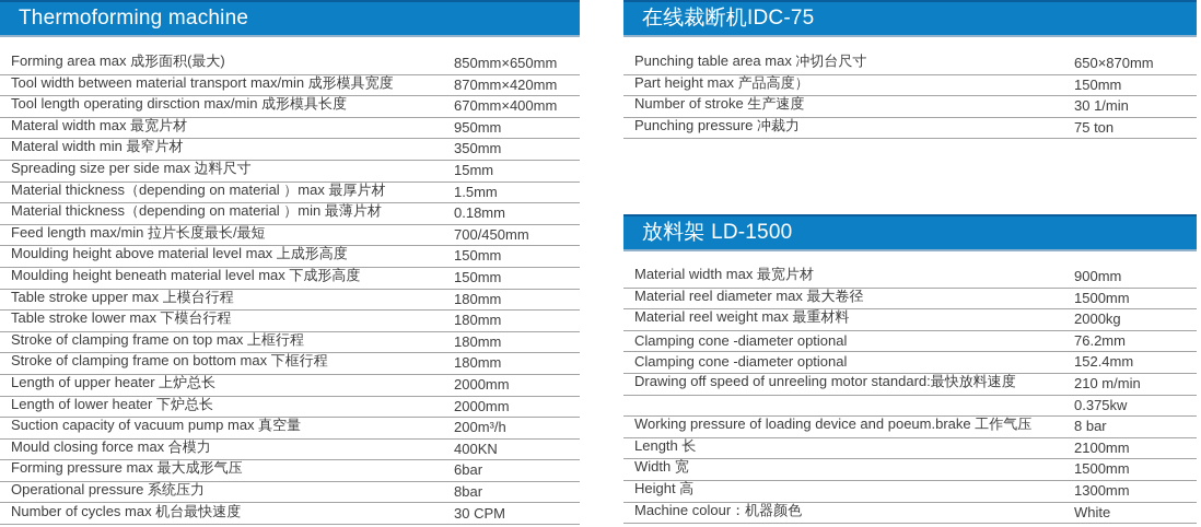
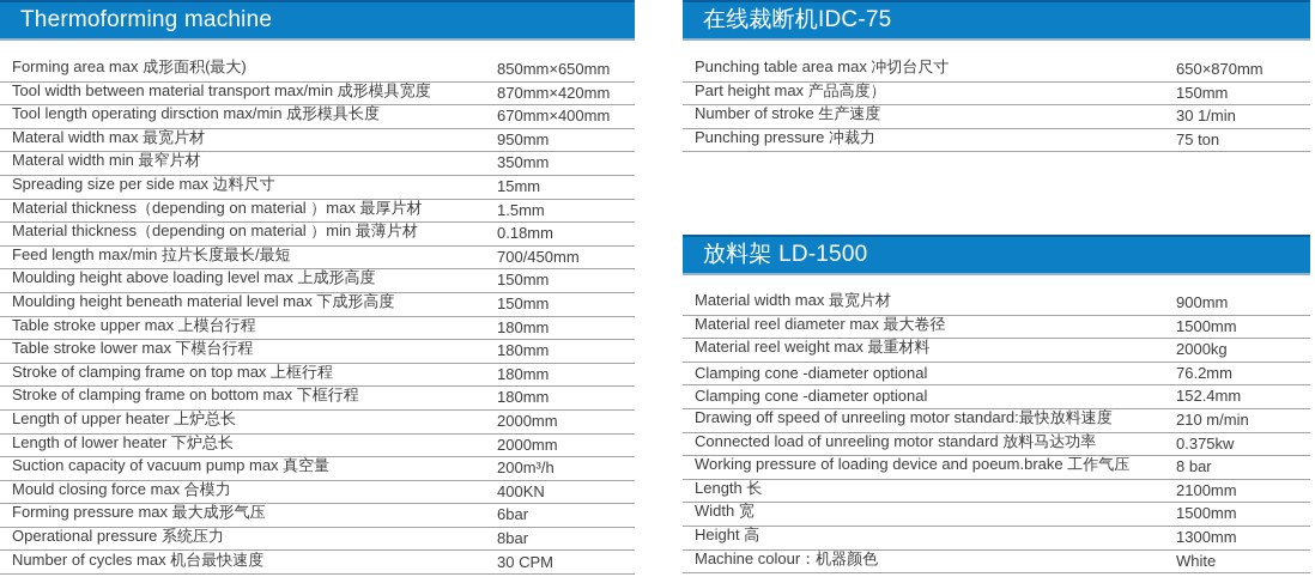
  Thermoforming machine
  Forming area max 成形面积(最大)
  850mm×650mm
  Tool width between material transport max/min 成形模具宽度
  870mm×420mm
  Tool length operating dirsction max/min 成形模具长度
  670mm×400mm
  Materal width max 最宽片材
  950mm
  Materal width min 最窄片材
  350mm
  Spreading size per side max 边料尺寸
  15mm
  Material thickness（depending on material ）max 最厚片材
  1.5mm
  Material thickness（depending on material ）min 最薄片材
  0.18mm
  Feed length max/min 拉片长度最长/最短
  700/450mm
- Moulding height above material level max 上成形高度
+ Moulding height above loading level max 上成形高度
  150mm
  Moulding height beneath material level max 下成形高度
  150mm
  Table stroke upper max 上模台行程
  180mm
  Table stroke lower max 下模台行程
  180mm
  Stroke of clamping frame on top max 上框行程
  180mm
  Stroke of clamping frame on bottom max 下框行程
  180mm
  Length of upper heater 上炉总长
  2000mm
  Length of lower heater 下炉总长
  2000mm
  Suction capacity of vacuum pump max 真空量
  200m³/h
  Mould closing force max 合模力
  400KN
  Forming pressure max 最大成形气压
  6bar
  Operational pressure 系统压力
  8bar
  Number of cycles max 机台最快速度
  30 CPM
  在线裁断机IDC-75
  Punching table area max 冲切台尺寸
  650×870mm
  Part height max 产品高度）
  150mm
  Number of stroke 生产速度
  30 1/min
  Punching pressure 冲裁力
  75 ton
  放料架 LD-1500
  Material width max 最宽片材
  900mm
  Material reel diameter max 最大卷径
  1500mm
  Material reel weight max 最重材料
  2000kg
  Clamping cone -diameter optional
  76.2mm
  Clamping cone -diameter optional
  152.4mm
  Drawing off speed of unreeling motor standard:最快放料速度
  210 m/min
+ Connected load of unreeling motor standard 放料马达功率
  0.375kw
  Working pressure of loading device and poeum.brake 工作气压
  8 bar
  Length 长
  2100mm
  Width 宽
  1500mm
  Height 高
  1300mm
  Machine colour：机器颜色
  White
